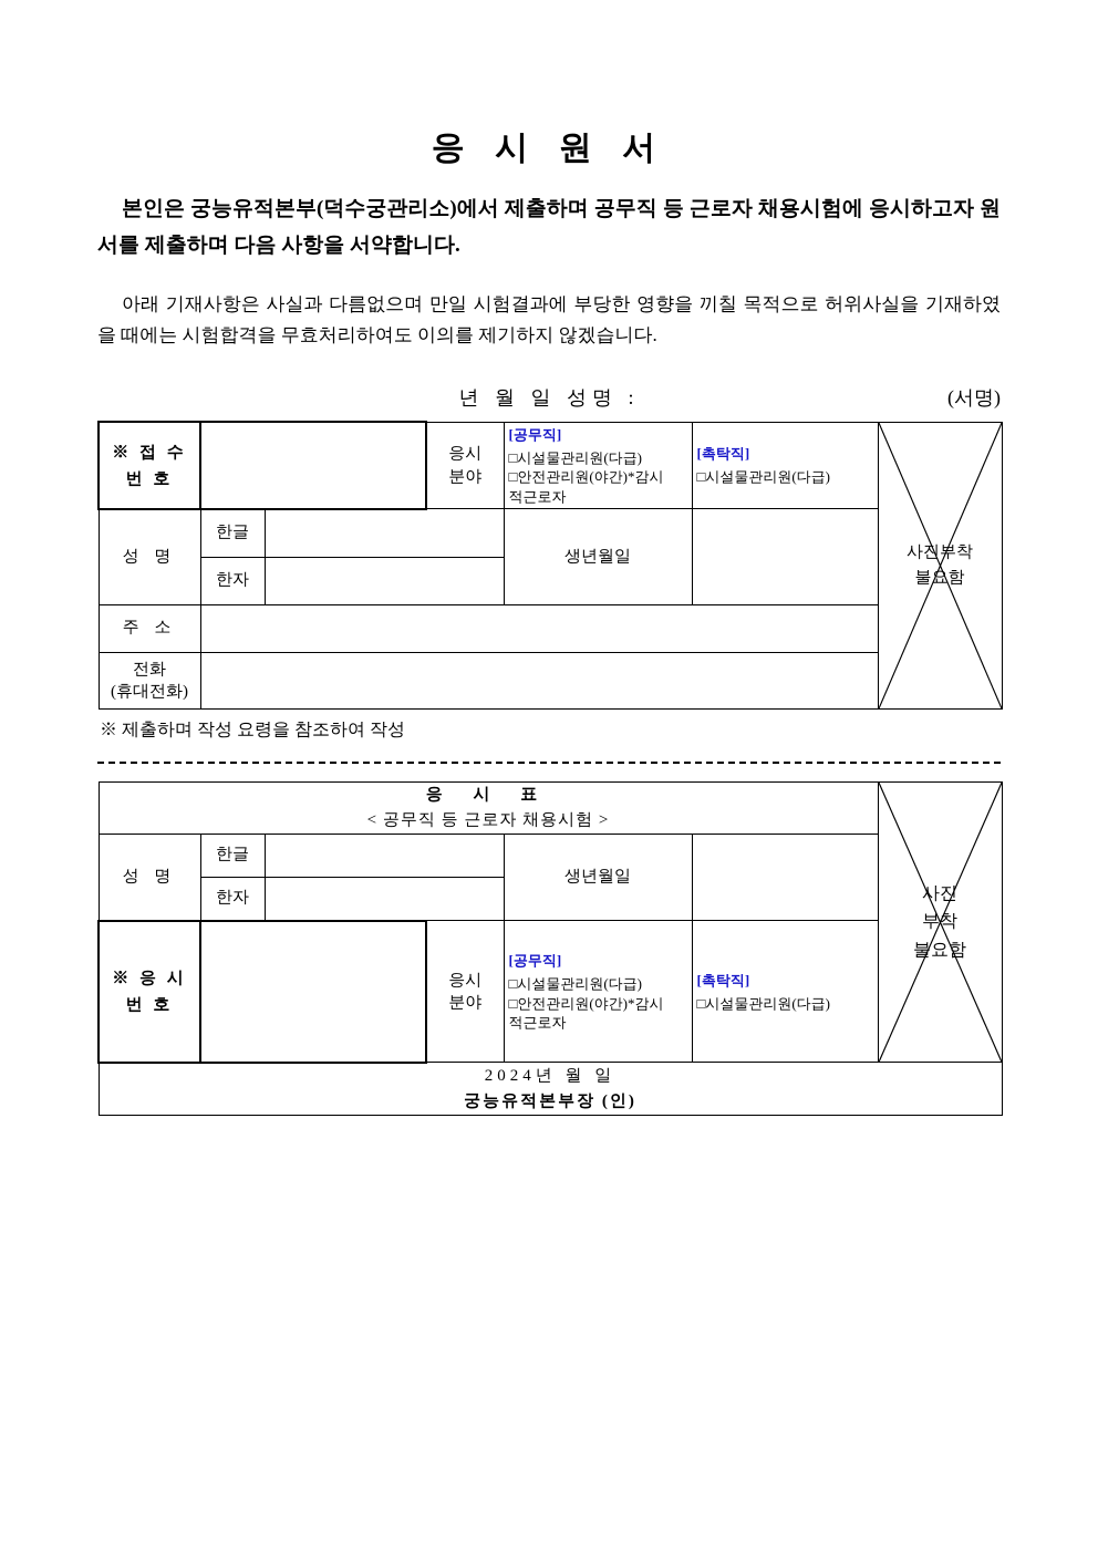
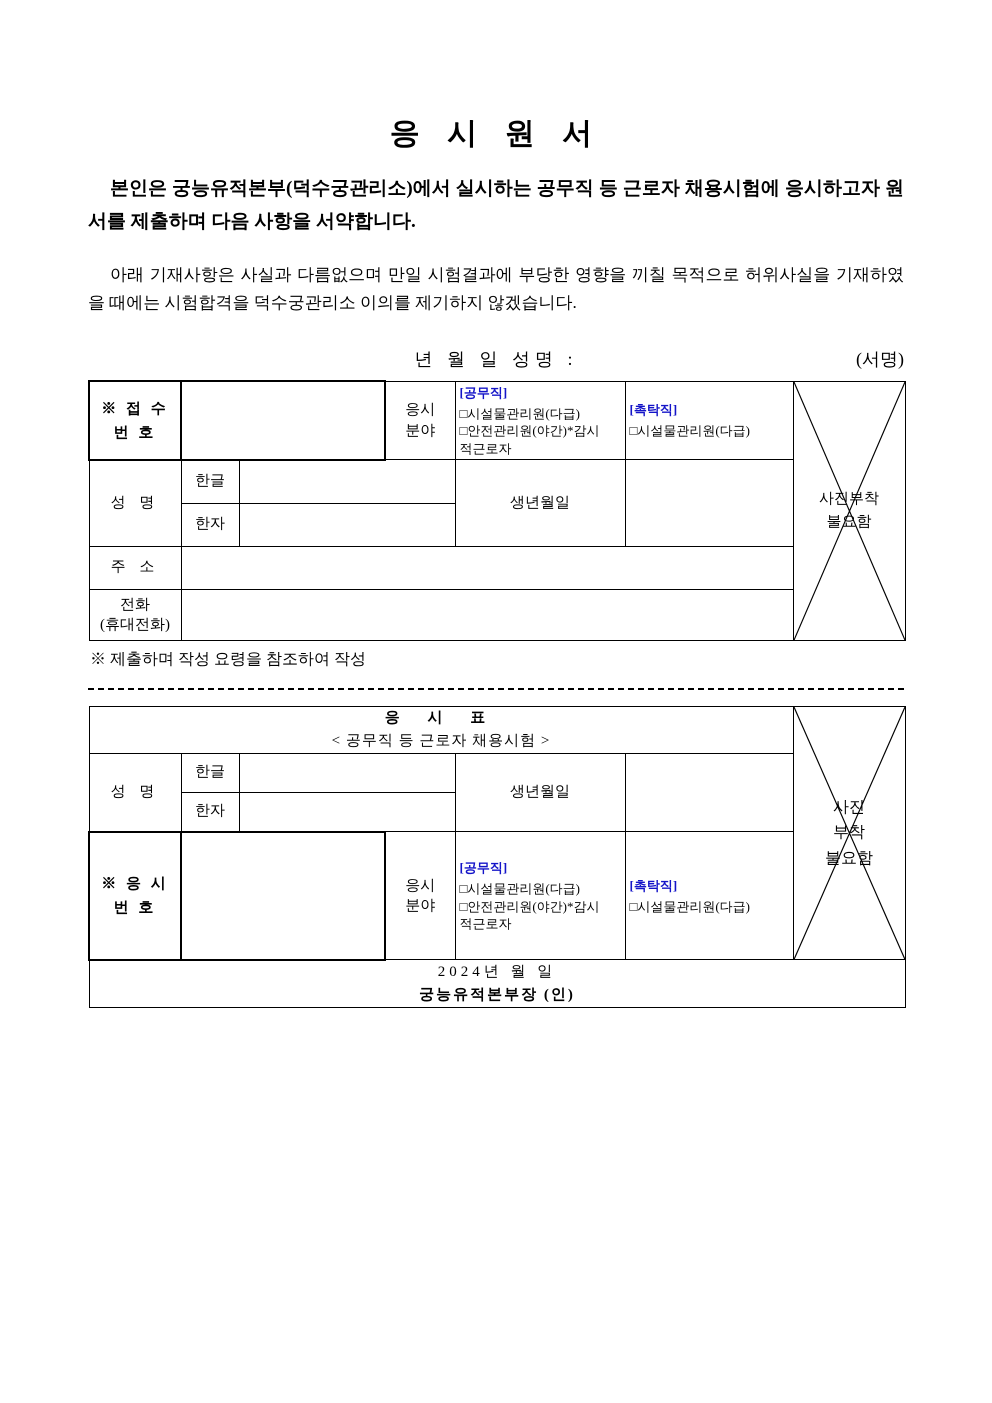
  응 시 원 서
- 본인은 궁능유적본부(덕수궁관리소)에서 제출하며 공무직 등 근로자 채용시험에 응시하고자 원서를 제출하며 다음 사항을 서약합니다.
+ 본인은 궁능유적본부(덕수궁관리소)에서 실시하는 공무직 등 근로자 채용시험에 응시하고자 원서를 제출하며 다음 사항을 서약합니다.
- 아래 기재사항은 사실과 다름없으며 만일 시험결과에 부당한 영향을 끼칠 목적으로 허위사실을 기재하였을 때에는 시험합격을 무효처리하여도 이의를 제기하지 않겠습니다.
+ 아래 기재사항은 사실과 다름없으며 만일 시험결과에 부당한 영향을 끼칠 목적으로 허위사실을 기재하였을 때에는 시험합격을 덕수궁관리소 이의를 제기하지 않겠습니다.
  년 월 일 성명 :
  (서명)
  ※ 접 수 번 호		응시 분야	[공무직] □시설물관리원(다급) □안전관리원(야간)*감시 적근로자	[촉탁직] □시설물관리원(다급)	사진부착 불요함
  성 명	한글		생년월일
  한자
  주 소
  전화 (휴대전화)
  ※ 제출하며 작성 요령을 참조하여 작성
  응 시 표	사진 부착 불요함
  < 공무직 등 근로자 채용시험 >
  성 명	한글		생년월일
  한자
  ※ 응 시 번 호		응시 분야	[공무직] □시설물관리원(다급) □안전관리원(야간)*감시 적근로자	[촉탁직] □시설물관리원(다급)
  2024년 월 일
  궁능유적본부장 (인)
